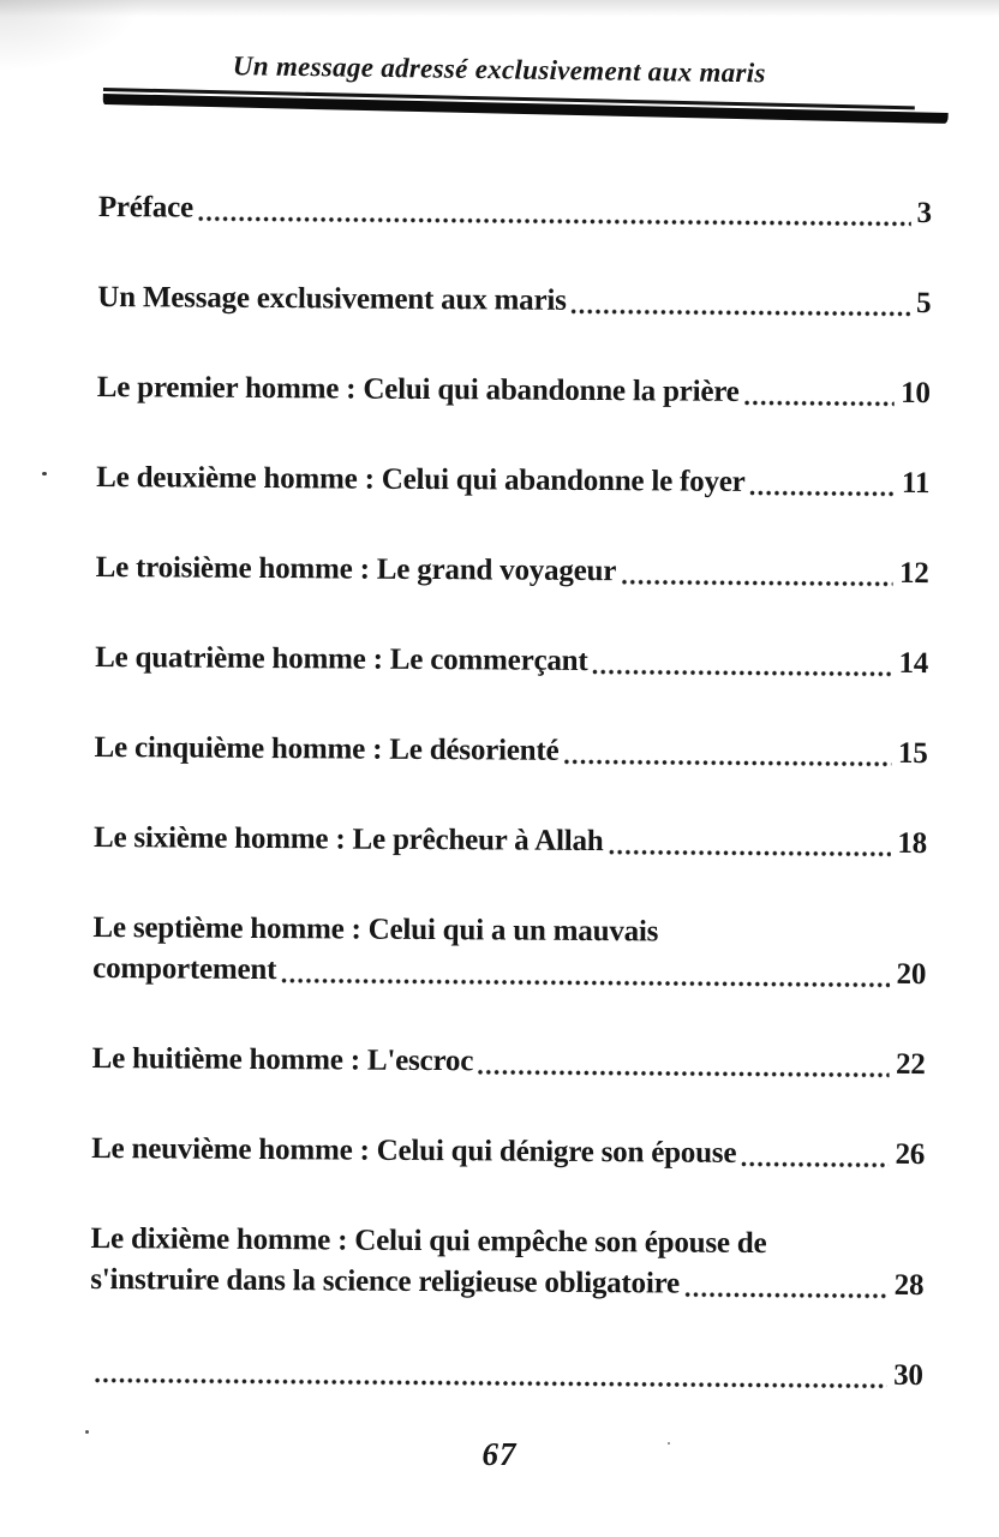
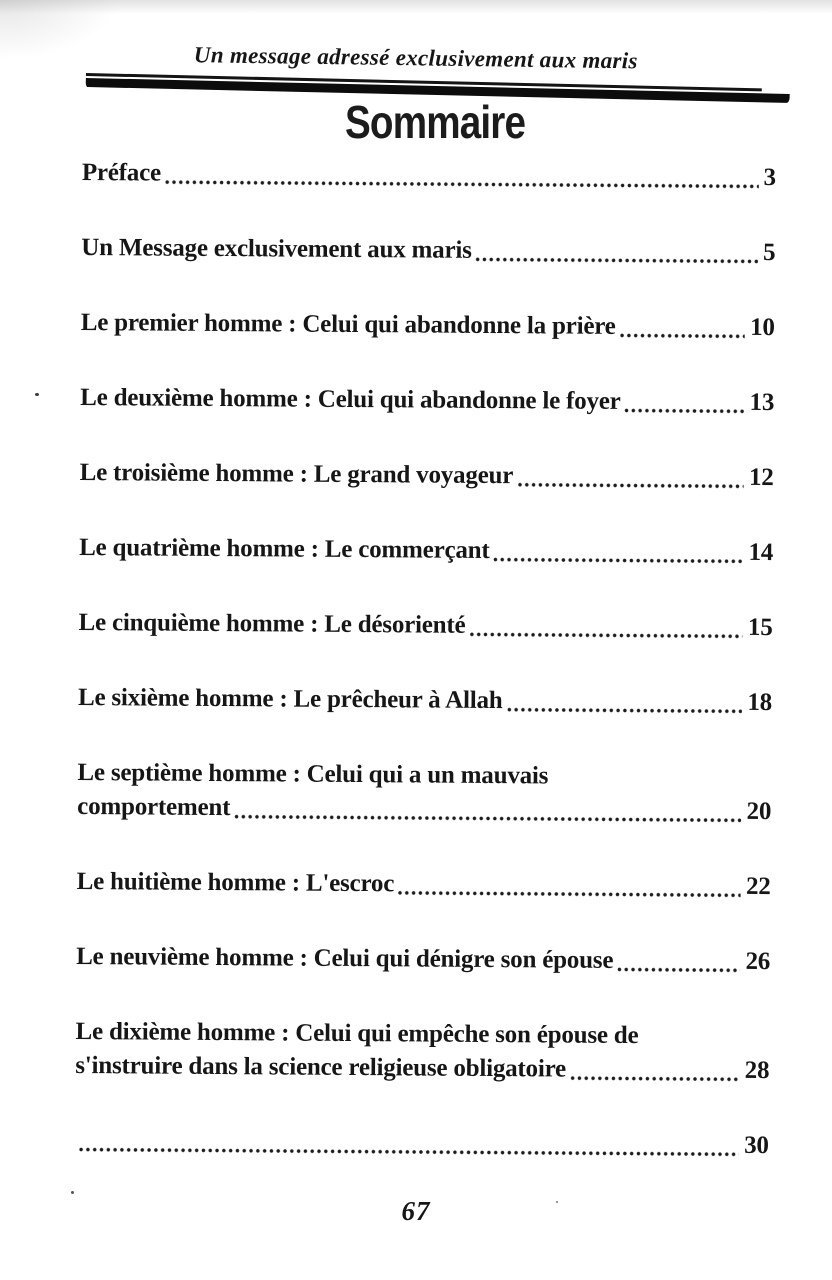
  Un message adressé exclusivement aux maris
+ Sommaire
  Préface
  3
  Un Message exclusivement aux maris
  5
  Le premier homme : Celui qui abandonne la prière
  10
  Le deuxième homme : Celui qui abandonne le foyer
- 11
+ 13
  Le troisième homme : Le grand voyageur
  12
  Le quatrième homme : Le commerçant
  14
  Le cinquième homme : Le désorienté
  15
  Le sixième homme : Le prêcheur à Allah
  18
  Le septième homme : Celui qui a un mauvais
  comportement
  20
  Le huitième homme : L'escroc
  22
  Le neuvième homme : Celui qui dénigre son épouse
  26
  Le dixième homme : Celui qui empêche son épouse de
  s'instruire dans la science religieuse obligatoire
  28
  30
  67
